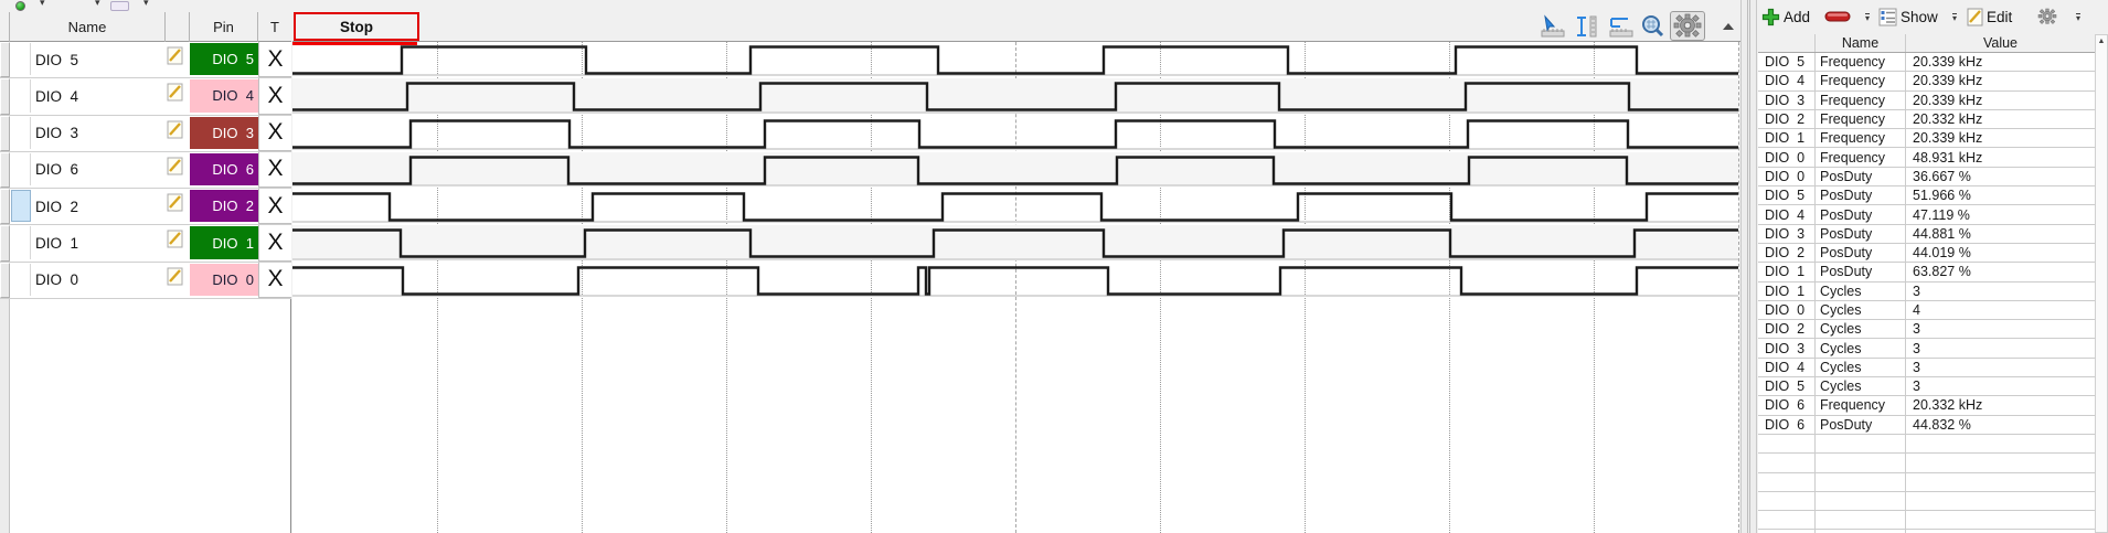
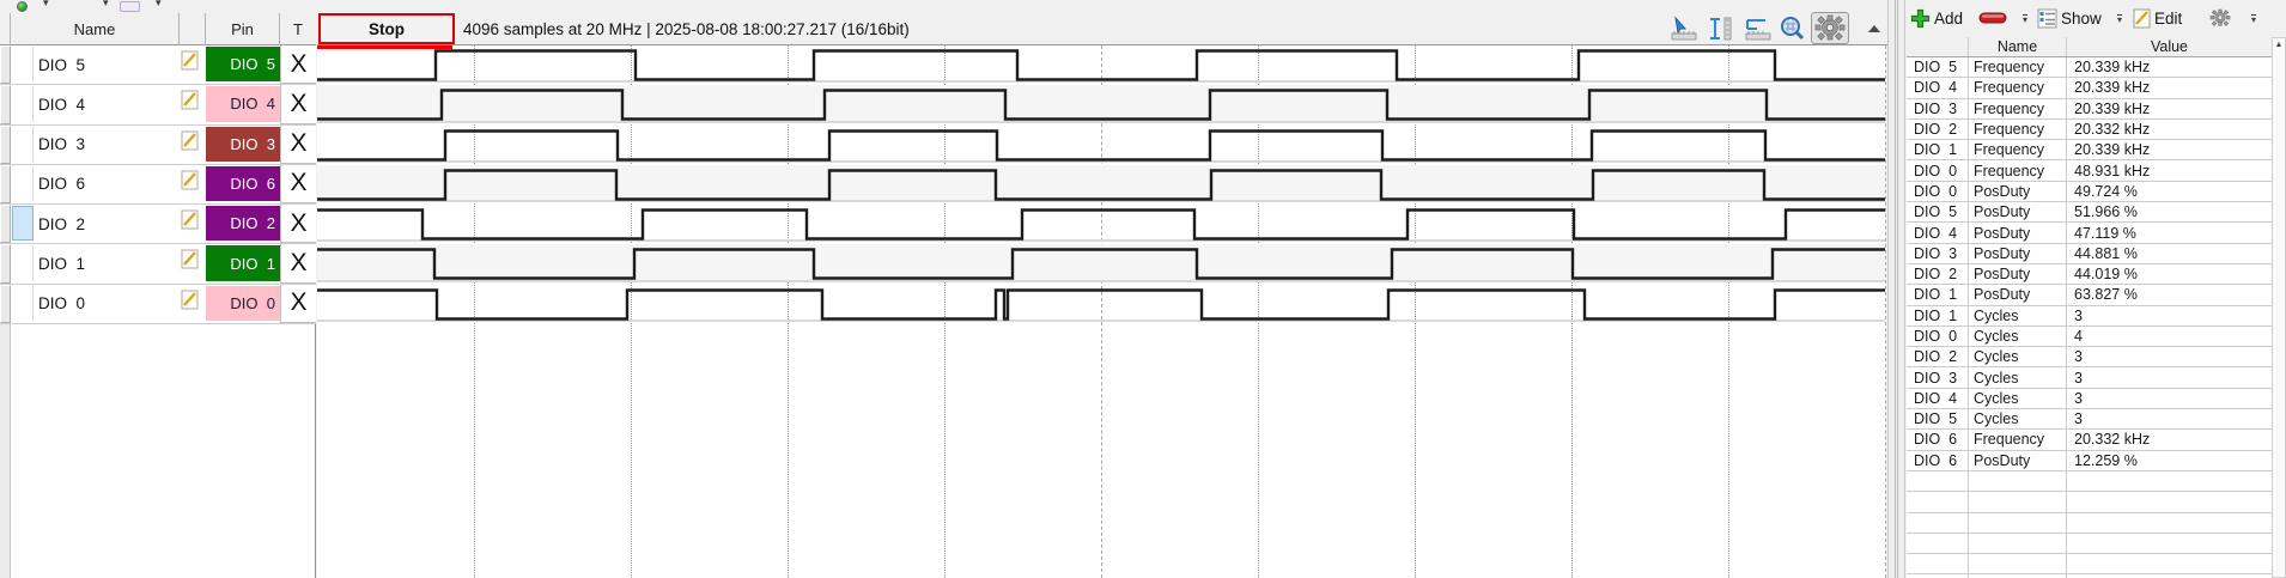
  ▾
  ▾
  ▾
  Name
  Pin
  T
  DIO 5
  DIO 5
  X
  DIO 4
  DIO 4
  X
  DIO 3
  DIO 3
  X
  DIO 6
  DIO 6
  X
  DIO 2
  DIO 2
  X
  DIO 1
  DIO 1
  X
  DIO 0
  DIO 0
  X
  Stop
+ 4096 samples at 20 MHz | 2025-08-08 18:00:27.217 (16/16bit)
  Add
  ▾
  Show
  ▾
  Edit
  ▾
  Name
  Value
  DIO 5
  Frequency
  20.339 kHz
  DIO 4
  Frequency
  20.339 kHz
  DIO 3
  Frequency
  20.339 kHz
  DIO 2
  Frequency
  20.332 kHz
  DIO 1
  Frequency
  20.339 kHz
  DIO 0
  Frequency
  48.931 kHz
  DIO 0
  PosDuty
- 36.667 %
+ 49.724 %
  DIO 5
  PosDuty
  51.966 %
  DIO 4
  PosDuty
  47.119 %
  DIO 3
  PosDuty
  44.881 %
  DIO 2
  PosDuty
  44.019 %
  DIO 1
  PosDuty
  63.827 %
  DIO 1
  Cycles
  3
  DIO 0
  Cycles
  4
  DIO 2
  Cycles
  3
  DIO 3
  Cycles
  3
  DIO 4
  Cycles
  3
  DIO 5
  Cycles
  3
  DIO 6
  Frequency
  20.332 kHz
  DIO 6
  PosDuty
- 44.832 %
+ 12.259 %
